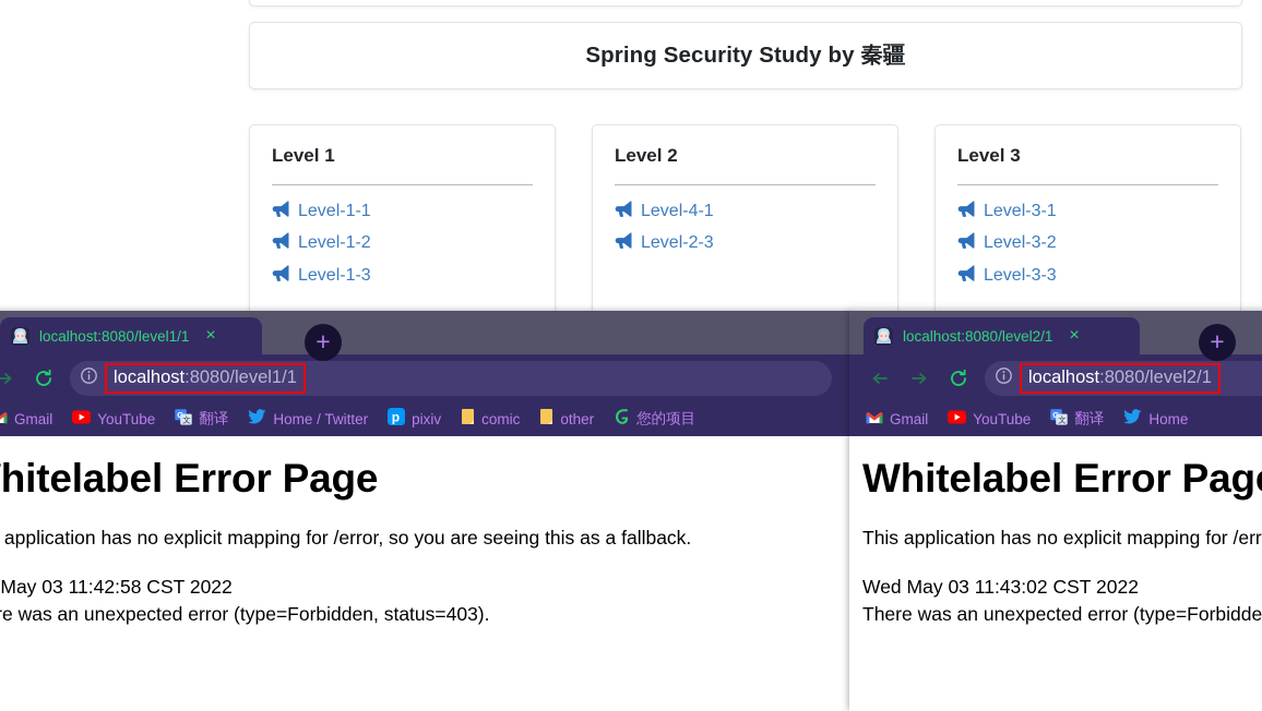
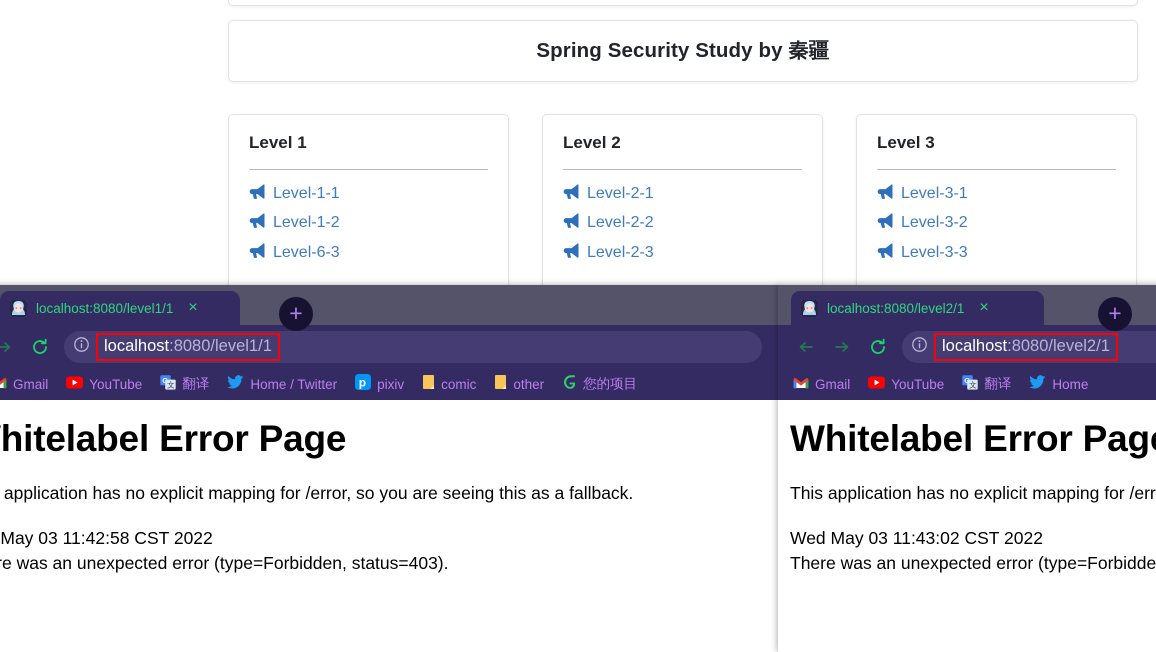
  Spring Security Study by 秦疆
  Level 1
  Level-1-1
  Level-1-2
- Level-1-3
+ Level-6-3
  Level 2
- Level-4-1
+ Level-2-1
+ Level-2-2
  Level-2-3
  Level 3
  Level-3-1
  Level-3-2
  Level-3-3
  localhost:8080/level1/1
  ×
  +
  localhost:8080/level1/1
  Gmail
  YouTube
  G
  文
  翻译
  Home / Twitter
  p
  pixiv
  comic
  other
  您的项目
  hitelabel Error Page
  application has no explicit mapping for /error, so you are seeing this as a fallback.
  May 03 11:42:58 CST 2022
  e was an unexpected error (type=Forbidden, status=403).
  localhost:8080/level2/1
  ×
  +
  localhost:8080/level2/1
  Gmail
  YouTube
  G
  文
  翻译
  Home
  Whitelabel Error Pag
  Wed May 03 11:43:02 CST 2022
  There was an unexpected error (type=Forbidde
